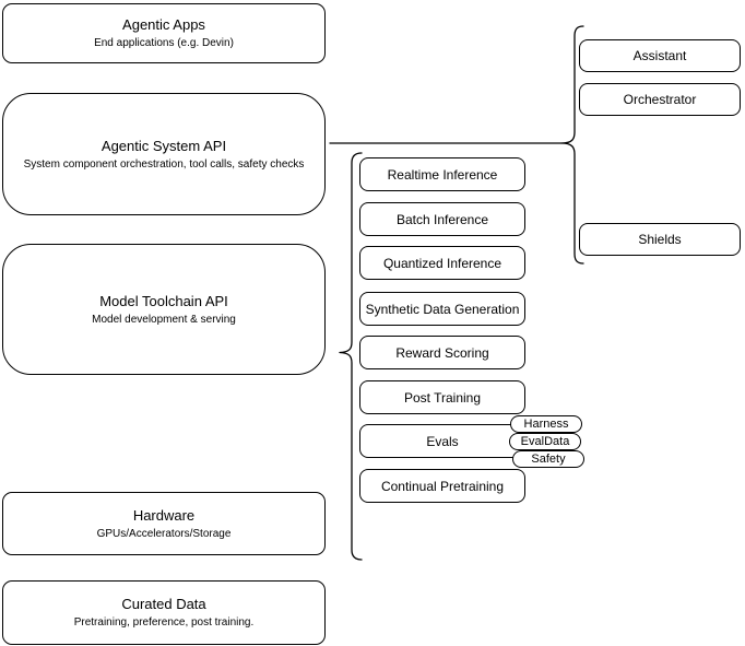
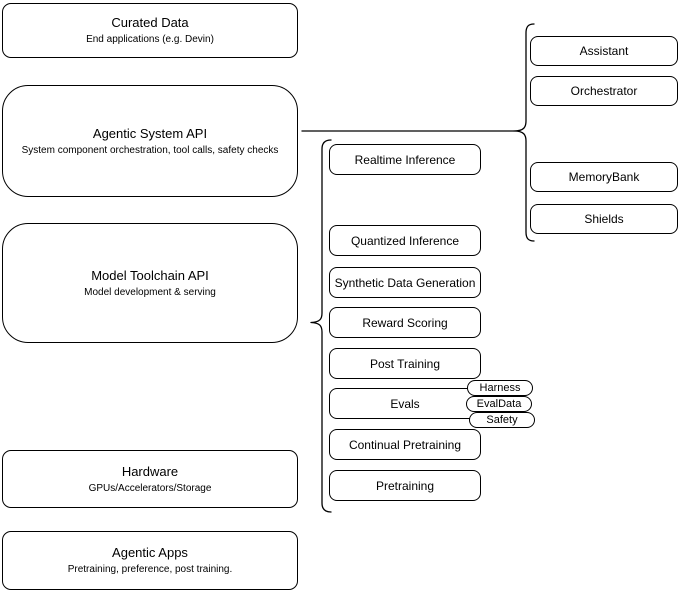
- Agentic Apps
+ Curated Data
  End applications (e.g. Devin)
  Agentic System API
  System component orchestration, tool calls, safety checks
  Model Toolchain API
  Model development & serving
  Hardware
  GPUs/Accelerators/Storage
- Curated Data
+ Agentic Apps
  Pretraining, preference, post training.
  Realtime Inference
- Batch Inference
  Quantized Inference
  Synthetic Data Generation
  Reward Scoring
  Post Training
  Evals
  Continual Pretraining
+ Pretraining
  Harness
  EvalData
  Safety
  Assistant
  Orchestrator
+ MemoryBank
  Shields
